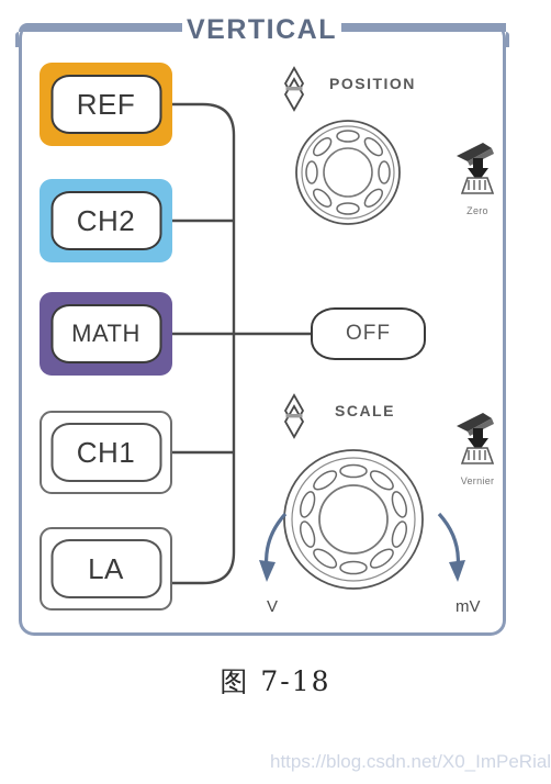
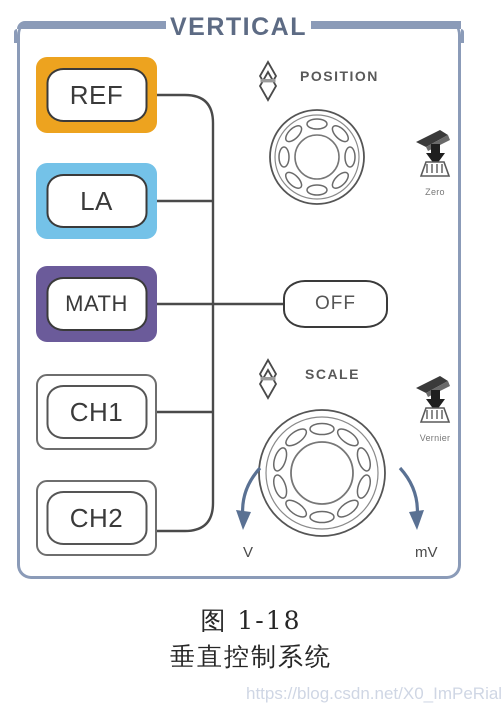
  VERTICAL
  REF
- CH2
+ LA
  MATH
  CH1
- LA
+ CH2
  OFF
  POSITION
  Zero
  SCALE
  V
  mV
  Vernier
- 图 7-18
+ 图 1-18
+ 垂直控制系统
  https://blog.csdn.net/X0_ImPeRial
